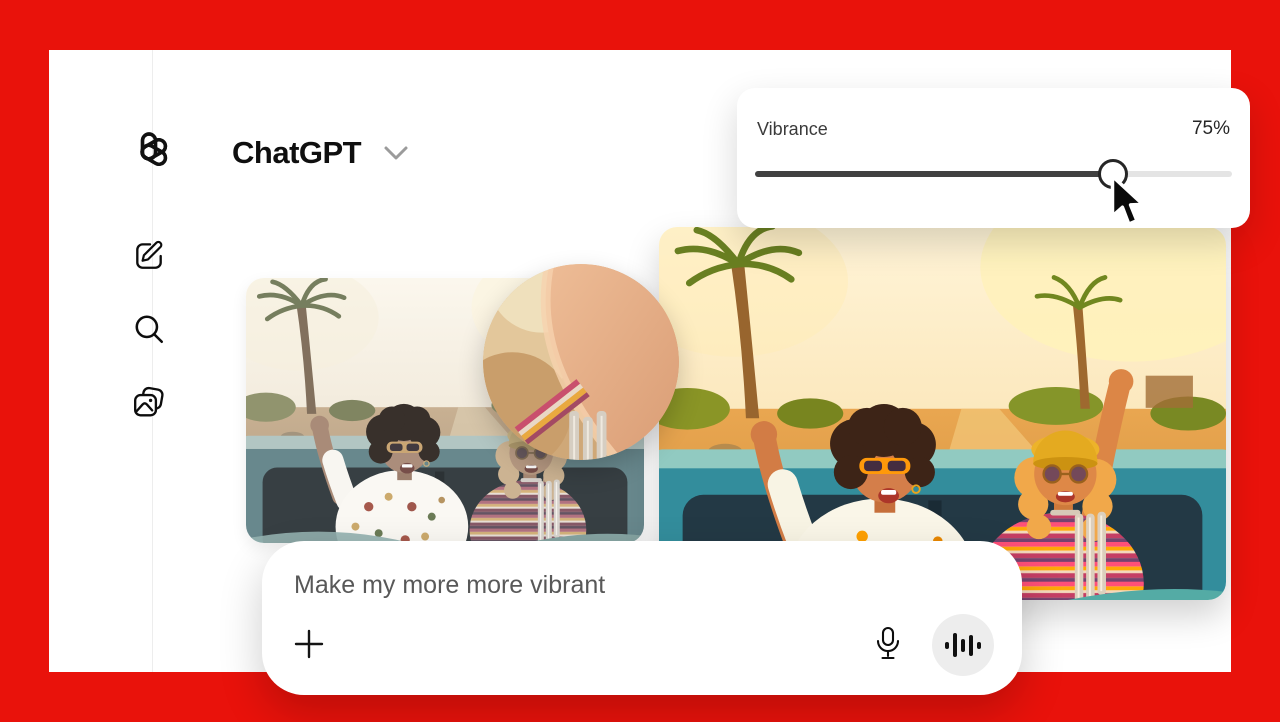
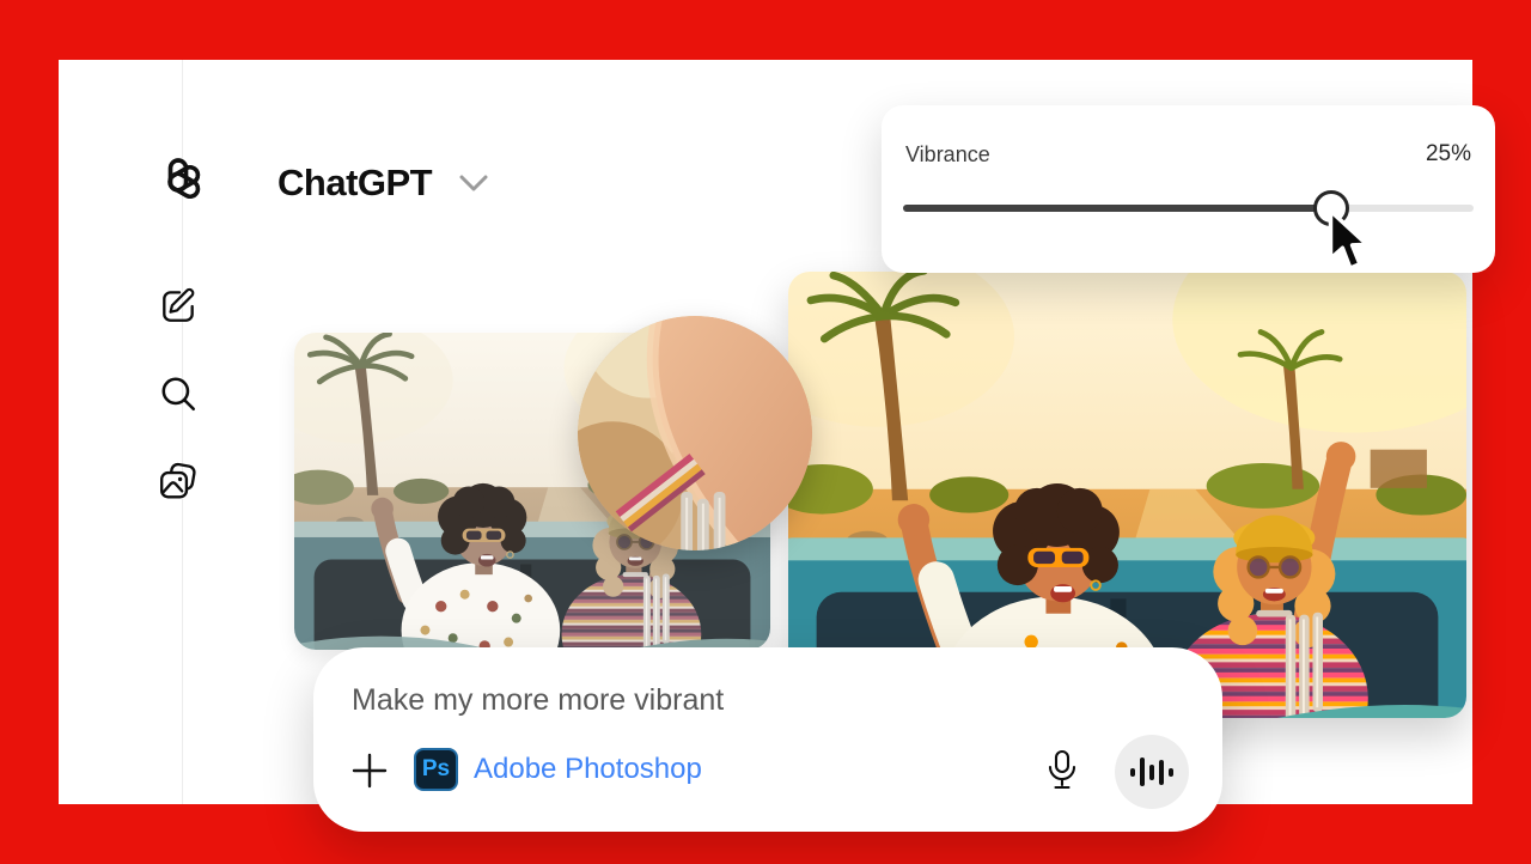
  ChatGPT
  Vibrance
- 75%
+ 25%
  Make my more more vibrant
+ Ps
+ Adobe Photoshop
